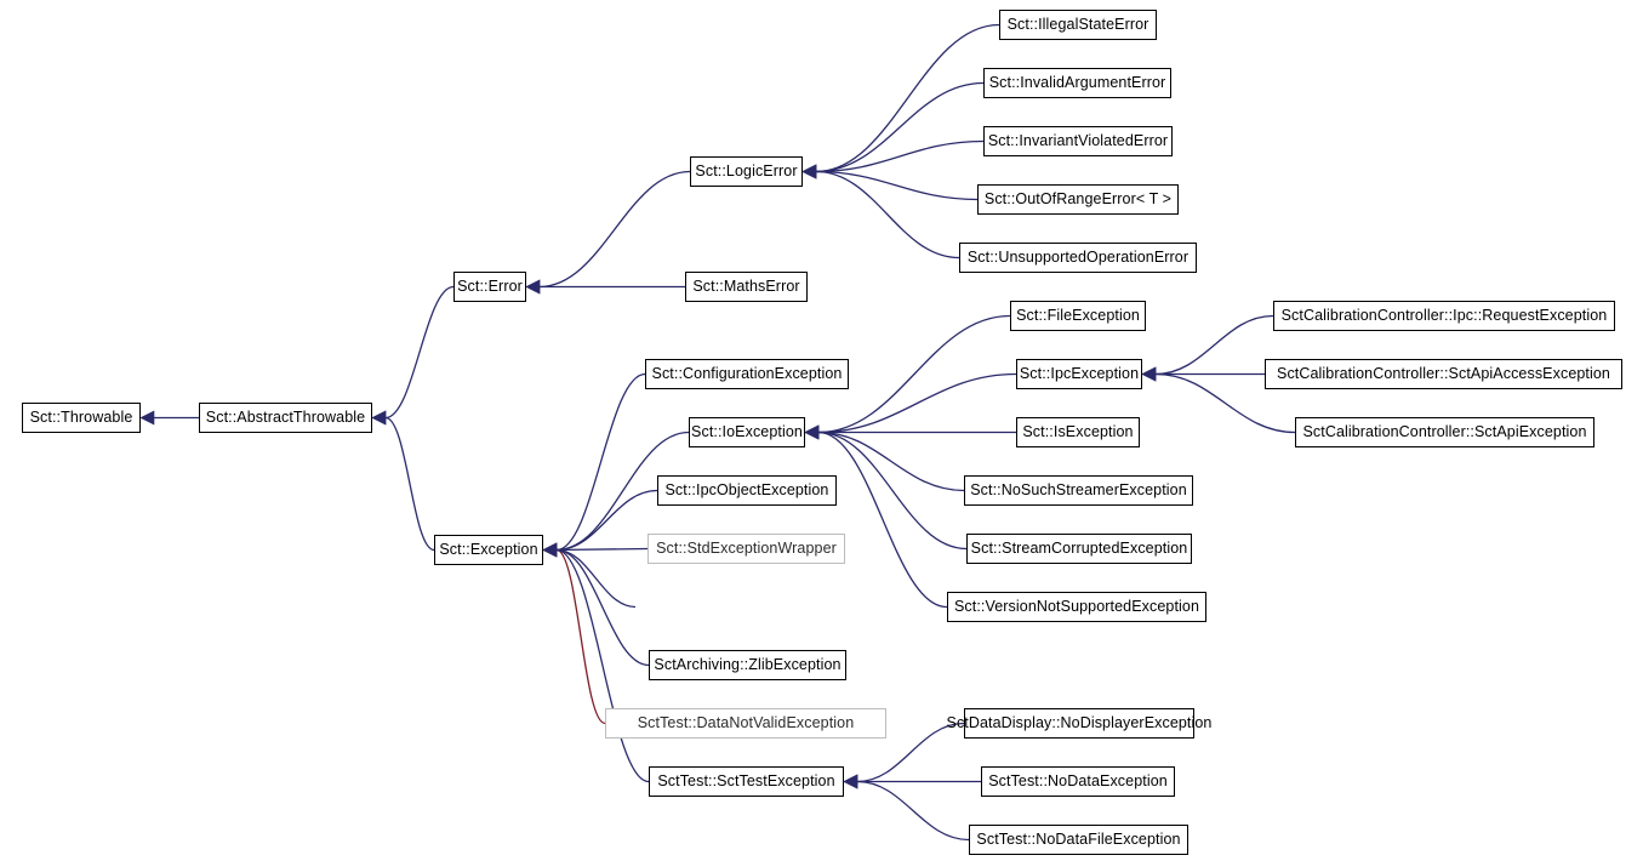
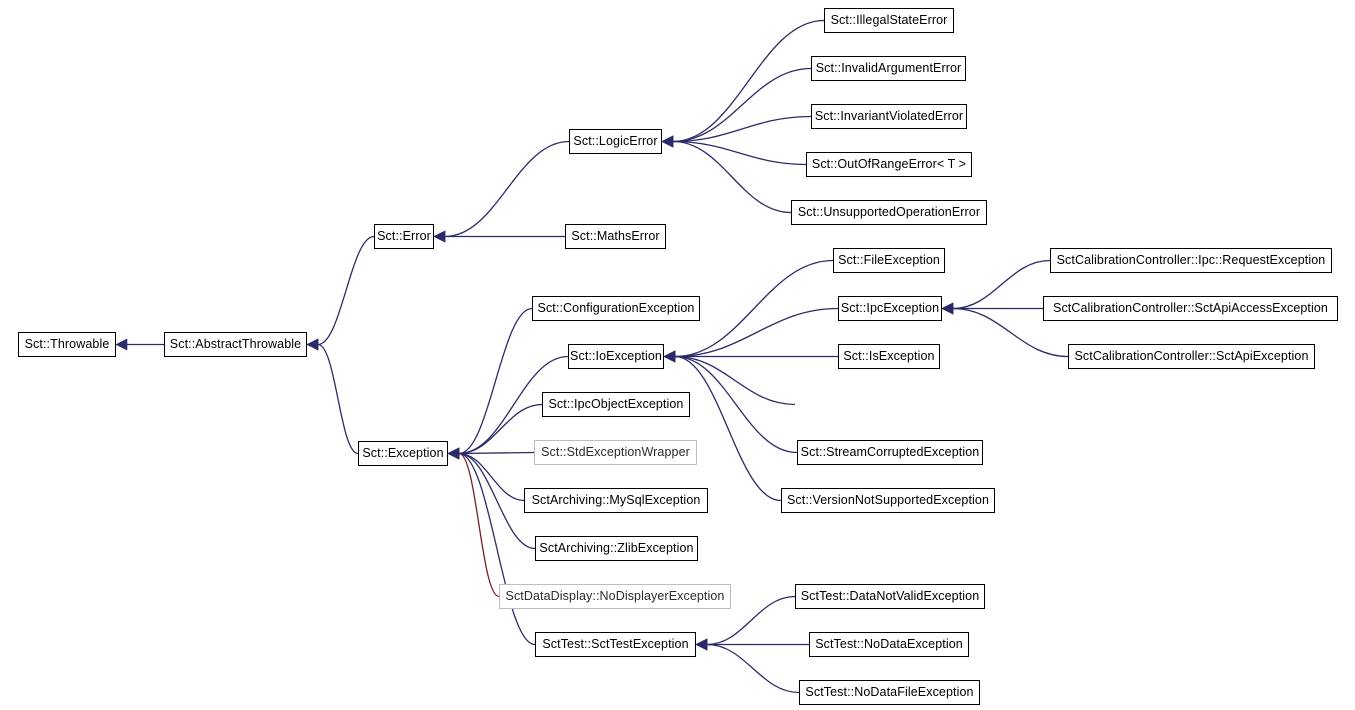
  Sct::Throwable
  Sct::AbstractThrowable
  Sct::Error
  Sct::Exception
  Sct::LogicError
  Sct::MathsError
  Sct::IllegalStateError
  Sct::InvalidArgumentError
  Sct::InvariantViolatedError
  Sct::OutOfRangeError< T >
  Sct::UnsupportedOperationError
  Sct::ConfigurationException
  Sct::IoException
  Sct::IpcObjectException
  Sct::StdExceptionWrapper
+ SctArchiving::MySqlException
  SctArchiving::ZlibException
- SctTest::DataNotValidException
+ SctDataDisplay::NoDisplayerException
  SctTest::SctTestException
  Sct::FileException
  Sct::IpcException
  Sct::IsException
- Sct::NoSuchStreamerException
  Sct::StreamCorruptedException
  Sct::VersionNotSupportedException
  SctCalibrationController::Ipc::RequestException
  SctCalibrationController::SctApiAccessException
  SctCalibrationController::SctApiException
- SctDataDisplay::NoDisplayerException
+ SctTest::DataNotValidException
  SctTest::NoDataException
  SctTest::NoDataFileException
